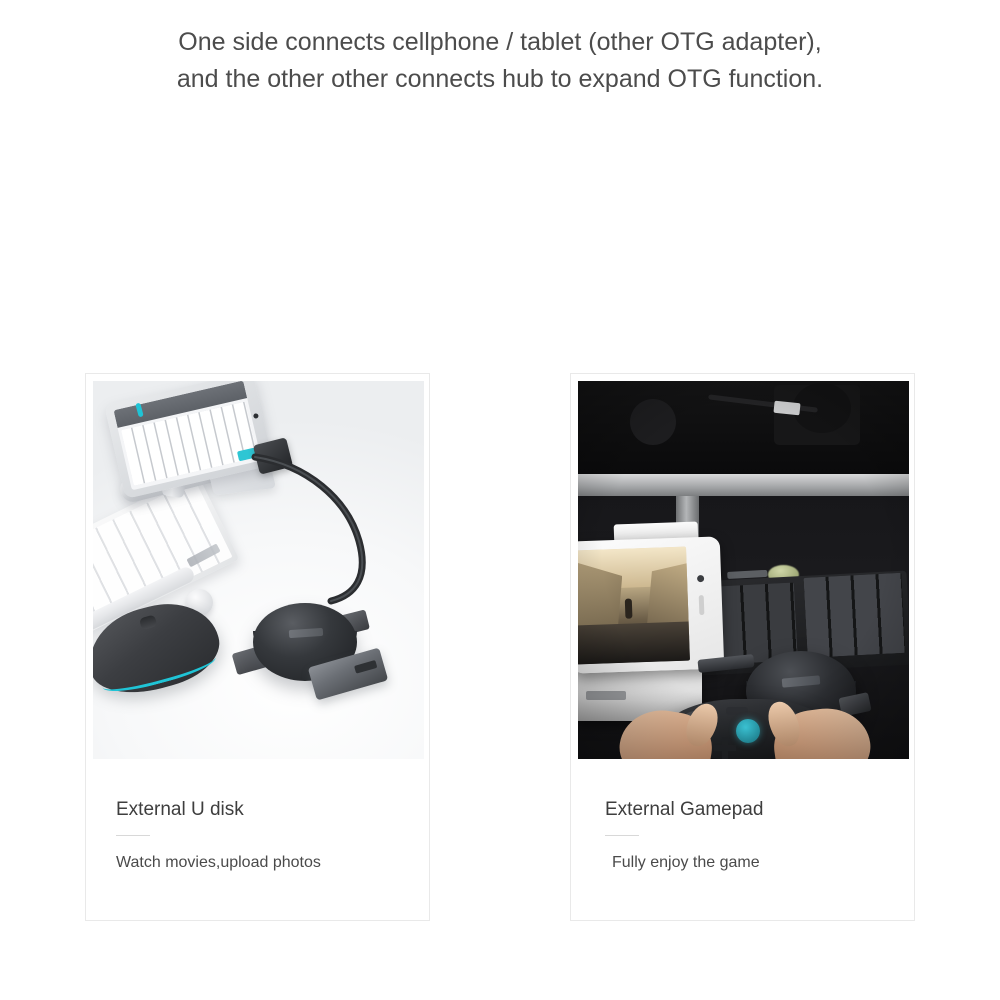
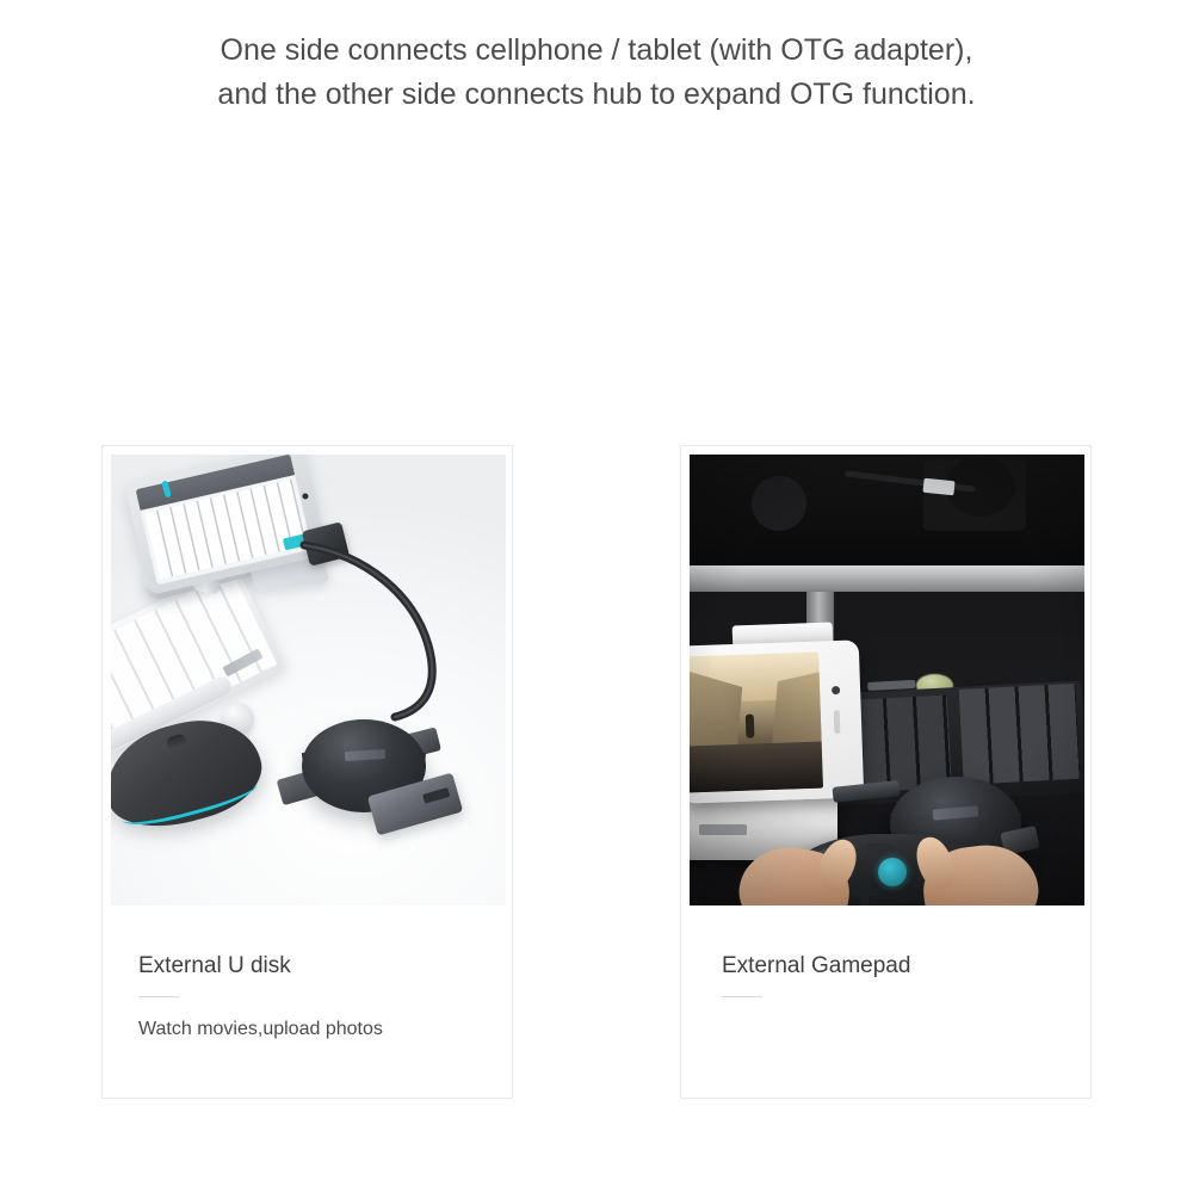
- One side connects cellphone / tablet (other OTG adapter),
+ One side connects cellphone / tablet (with OTG adapter),
- and the other other connects hub to expand OTG function.
+ and the other side connects hub to expand OTG function.
  External U disk
  Watch movies,upload photos
  External Gamepad
- Fully enjoy the game
